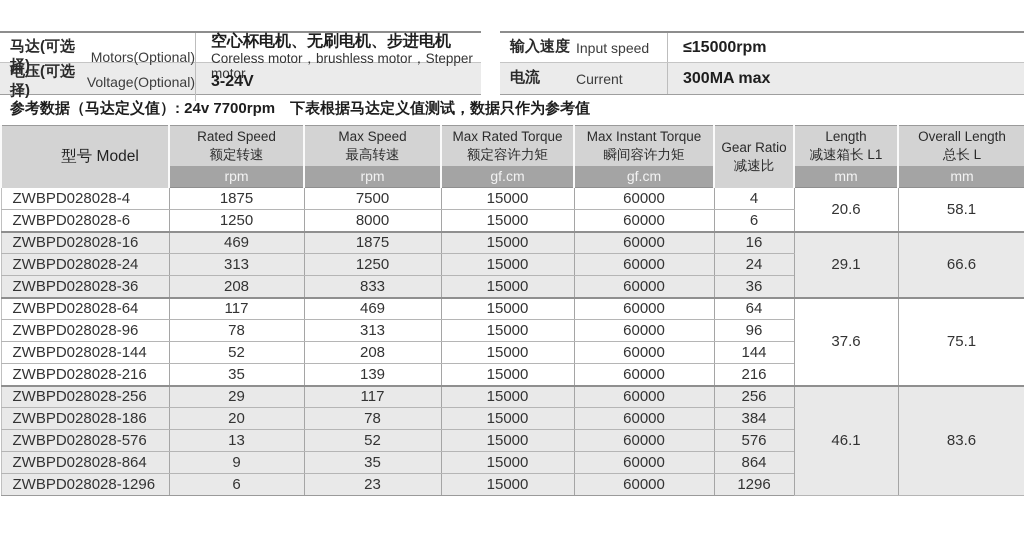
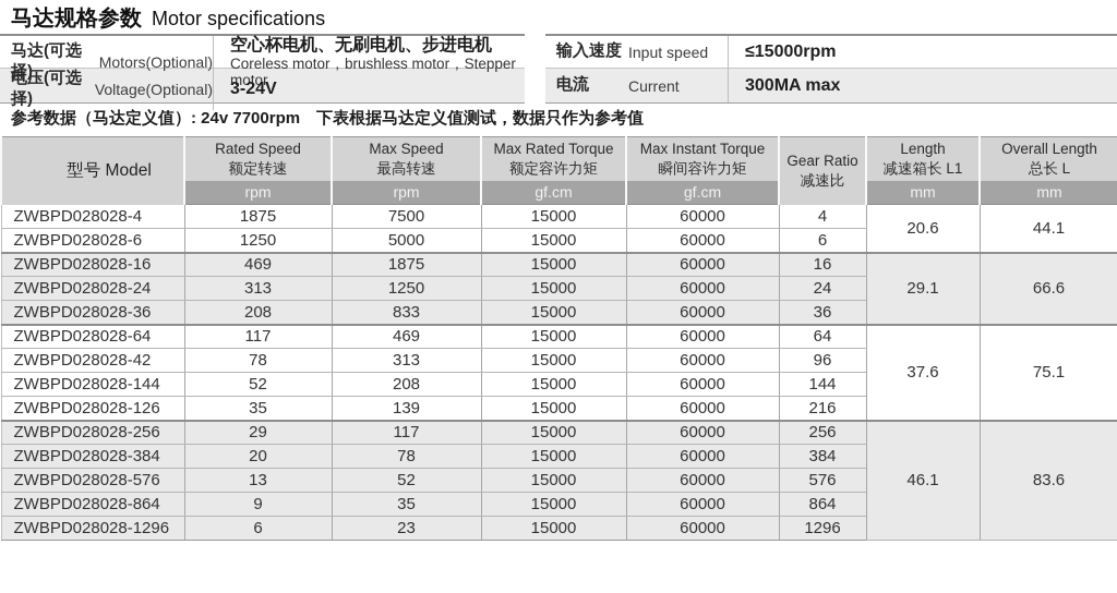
+ 马达规格参数 Motor specifications
  马达(可选择)
  Motors(Optional)
  空心杯电机、无刷电机、步进电机
  Coreless motor，brushless motor，Stepper motor
  电压(可选择)
  Voltage(Optional)
  3-24V
  输入速度
  Input speed
  ≤15000rpm
  电流
  Current
  300MA max
  参考数据（马达定义值）: 24v 7700rpm 下表根据马达定义值测试，数据只作为参考值
  型号 Model	Rated Speed 额定转速	Max Speed 最高转速	Max Rated Torque 额定容许力矩	Max Instant Torque 瞬间容许力矩	Gear Ratio 减速比	Length 减速箱长 L1	Overall Length 总长 L
  rpm	rpm	gf.cm	gf.cm	mm	mm
- ZWBPD028028-4	1875	7500	15000	60000	4	20.6	58.1
+ ZWBPD028028-4	1875	7500	15000	60000	4	20.6	44.1
- ZWBPD028028-6	1250	8000	15000	60000	6
+ ZWBPD028028-6	1250	5000	15000	60000	6
  ZWBPD028028-16	469	1875	15000	60000	16	29.1	66.6
  ZWBPD028028-24	313	1250	15000	60000	24
  ZWBPD028028-36	208	833	15000	60000	36
  ZWBPD028028-64	117	469	15000	60000	64	37.6	75.1
- ZWBPD028028-96	78	313	15000	60000	96
+ ZWBPD028028-42	78	313	15000	60000	96
  ZWBPD028028-144	52	208	15000	60000	144
- ZWBPD028028-216	35	139	15000	60000	216
+ ZWBPD028028-126	35	139	15000	60000	216
  ZWBPD028028-256	29	117	15000	60000	256	46.1	83.6
- ZWBPD028028-186	20	78	15000	60000	384
+ ZWBPD028028-384	20	78	15000	60000	384
  ZWBPD028028-576	13	52	15000	60000	576
  ZWBPD028028-864	9	35	15000	60000	864
  ZWBPD028028-1296	6	23	15000	60000	1296
